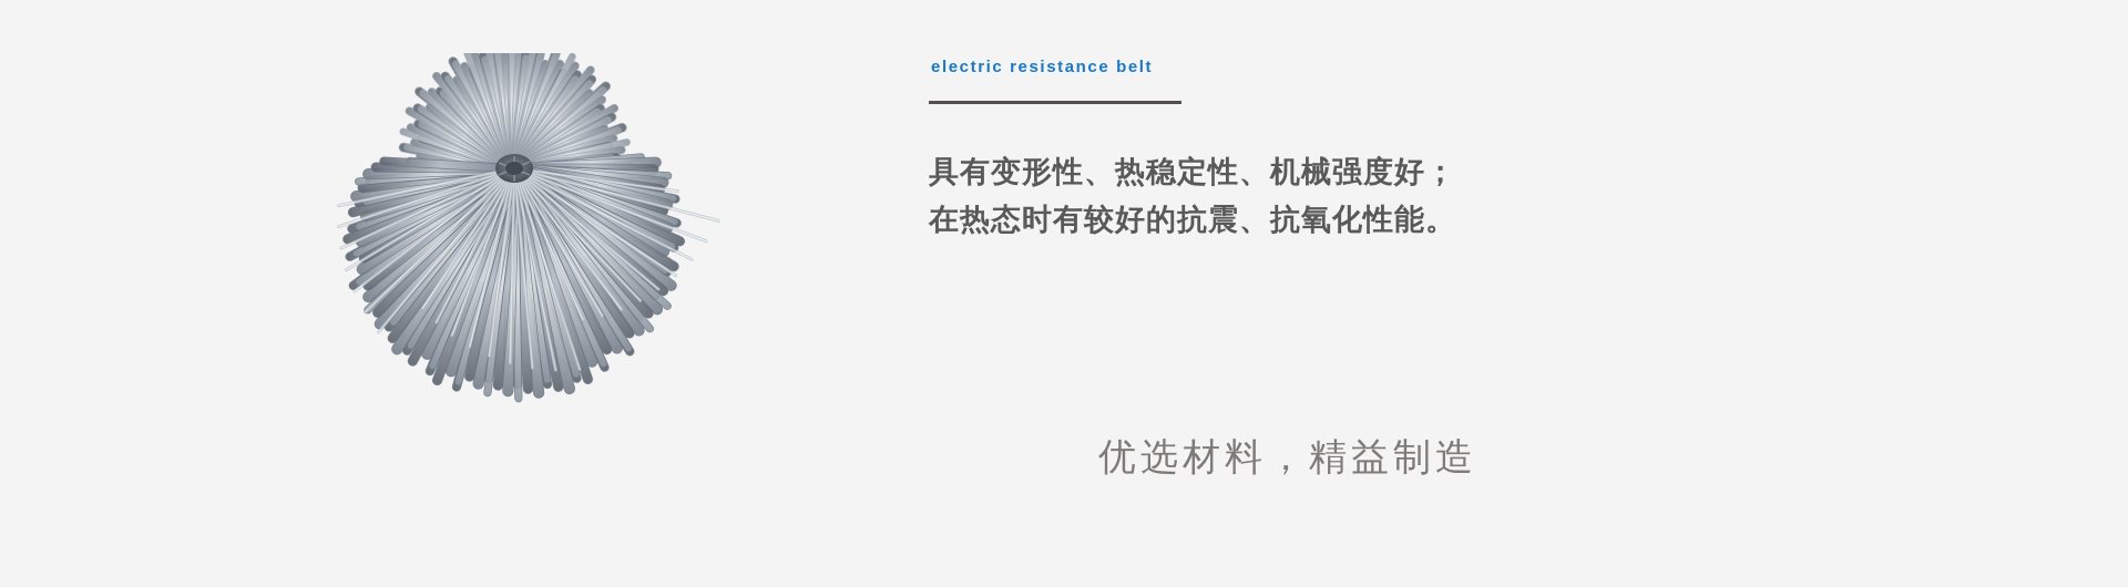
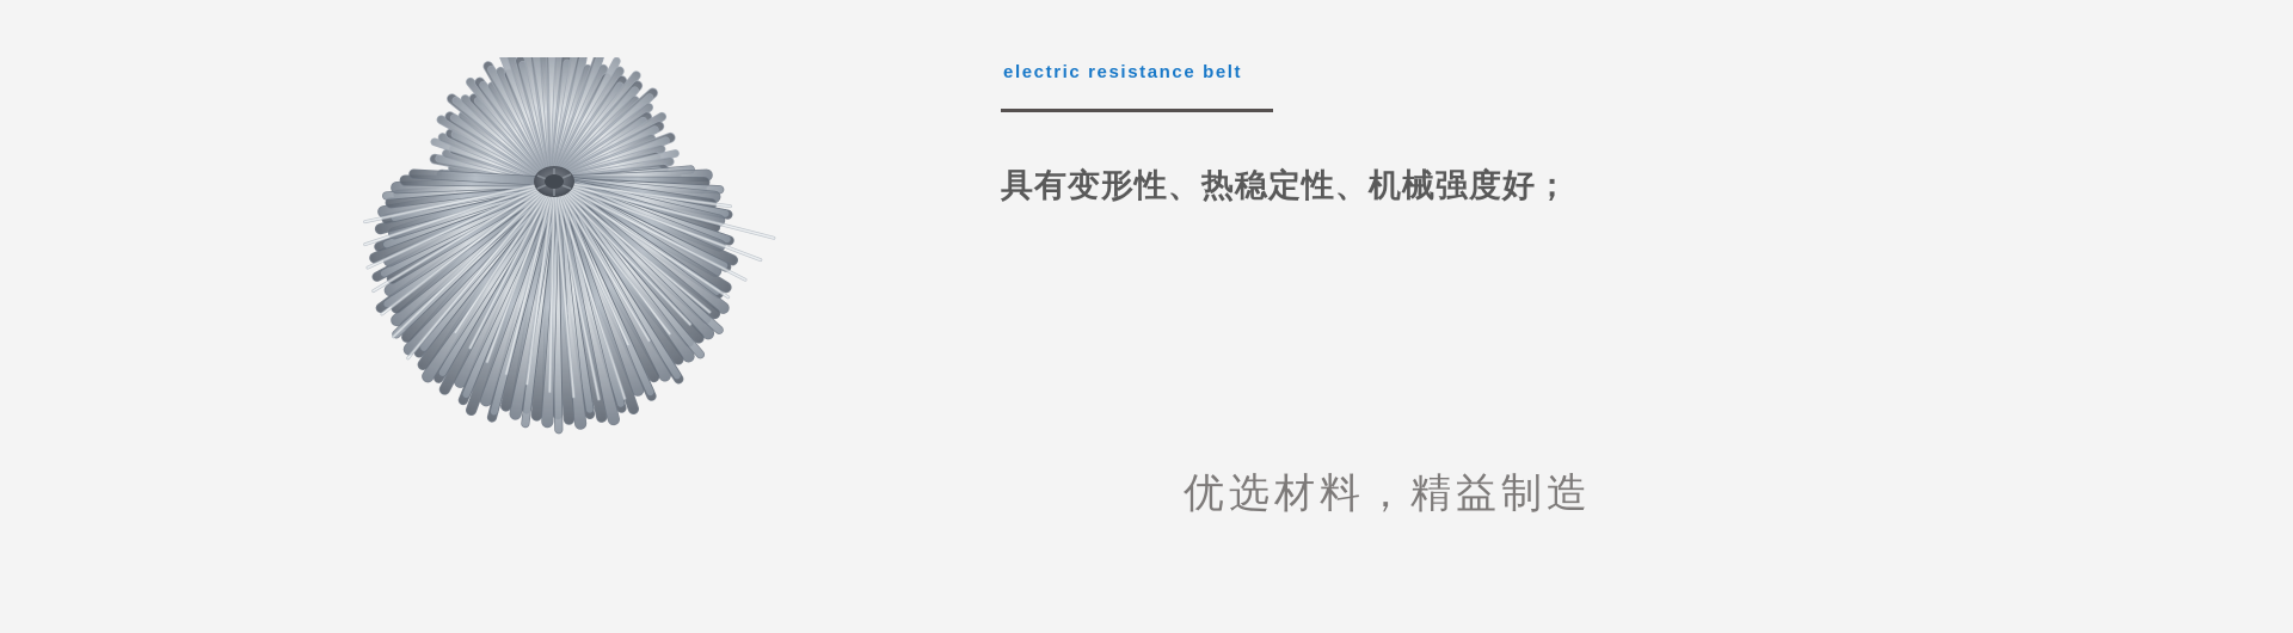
  electric resistance belt
  具有变形性、热稳定性、机械强度好；
- 在热态时有较好的抗震、抗氧化性能。
  优选材料，精益制造
